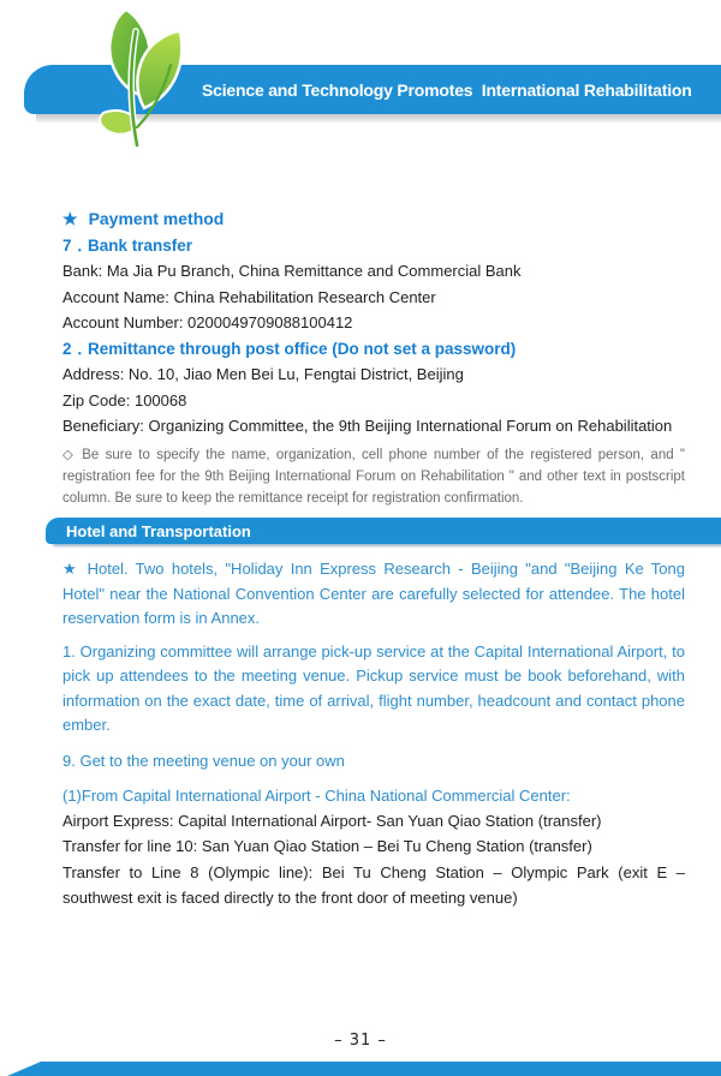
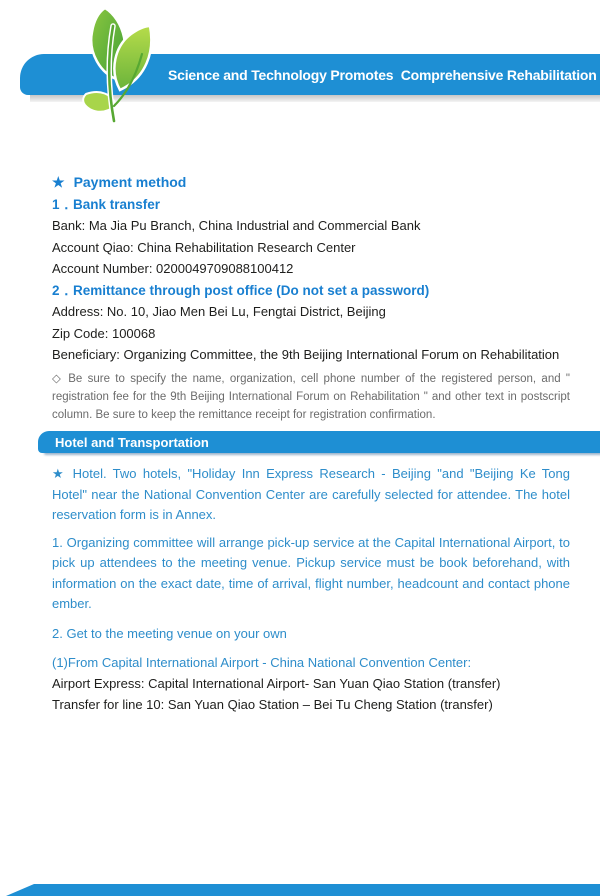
- Science and Technology Promotes International Rehabilitation
+ Science and Technology Promotes Comprehensive Rehabilitation
  ★ Payment method
- 7．Bank transfer
+ 1．Bank transfer
- Bank: Ma Jia Pu Branch, China Remittance and Commercial Bank
+ Bank: Ma Jia Pu Branch, China Industrial and Commercial Bank
- Account Name: China Rehabilitation Research Center
+ Account Qiao: China Rehabilitation Research Center
  Account Number: 0200049709088100412
  2．Remittance through post office (Do not set a password)
  Address: No. 10, Jiao Men Bei Lu, Fengtai District, Beijing
  Zip Code: 100068
  Beneficiary: Organizing Committee, the 9th Beijing International Forum on Rehabilitation
  ◇ Be sure to specify the name, organization, cell phone number of the registered person, and " registration fee for the 9th Beijing International Forum on Rehabilitation " and other text in postscript column. Be sure to keep the remittance receipt for registration confirmation.
  Hotel and Transportation
  ★ Hotel. Two hotels, "Holiday Inn Express Research - Beijing "and "Beijing Ke Tong Hotel" near the National Convention Center are carefully selected for attendee. The hotel reservation form is in Annex.
  1. Organizing committee will arrange pick-up service at the Capital International Airport, to pick up attendees to the meeting venue. Pickup service must be book beforehand, with information on the exact date, time of arrival, flight number, headcount and contact phone ember.
- 9. Get to the meeting venue on your own
+ 2. Get to the meeting venue on your own
- (1)From Capital International Airport - China National Commercial Center:
+ (1)From Capital International Airport - China National Convention Center:
  Airport Express: Capital International Airport- San Yuan Qiao Station (transfer)
  Transfer for line 10: San Yuan Qiao Station – Bei Tu Cheng Station (transfer)
- Transfer to Line 8 (Olympic line): Bei Tu Cheng Station – Olympic Park (exit E – southwest exit is faced directly to the front door of meeting venue)
- – 31 –
